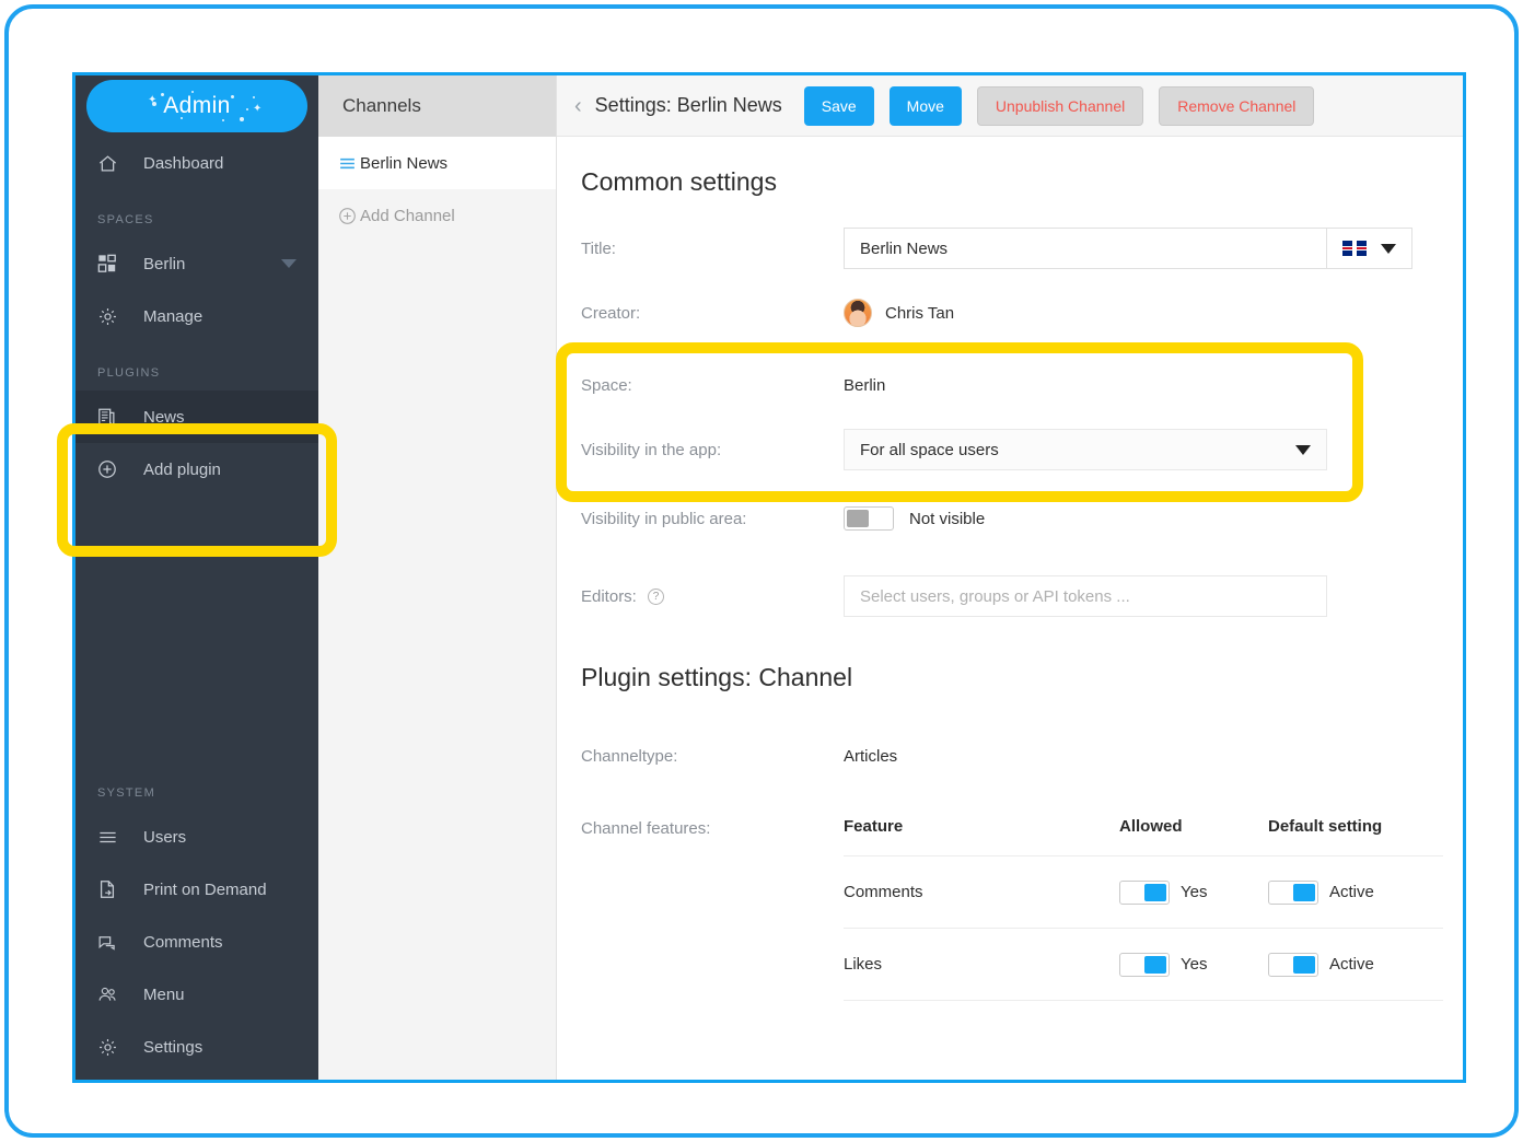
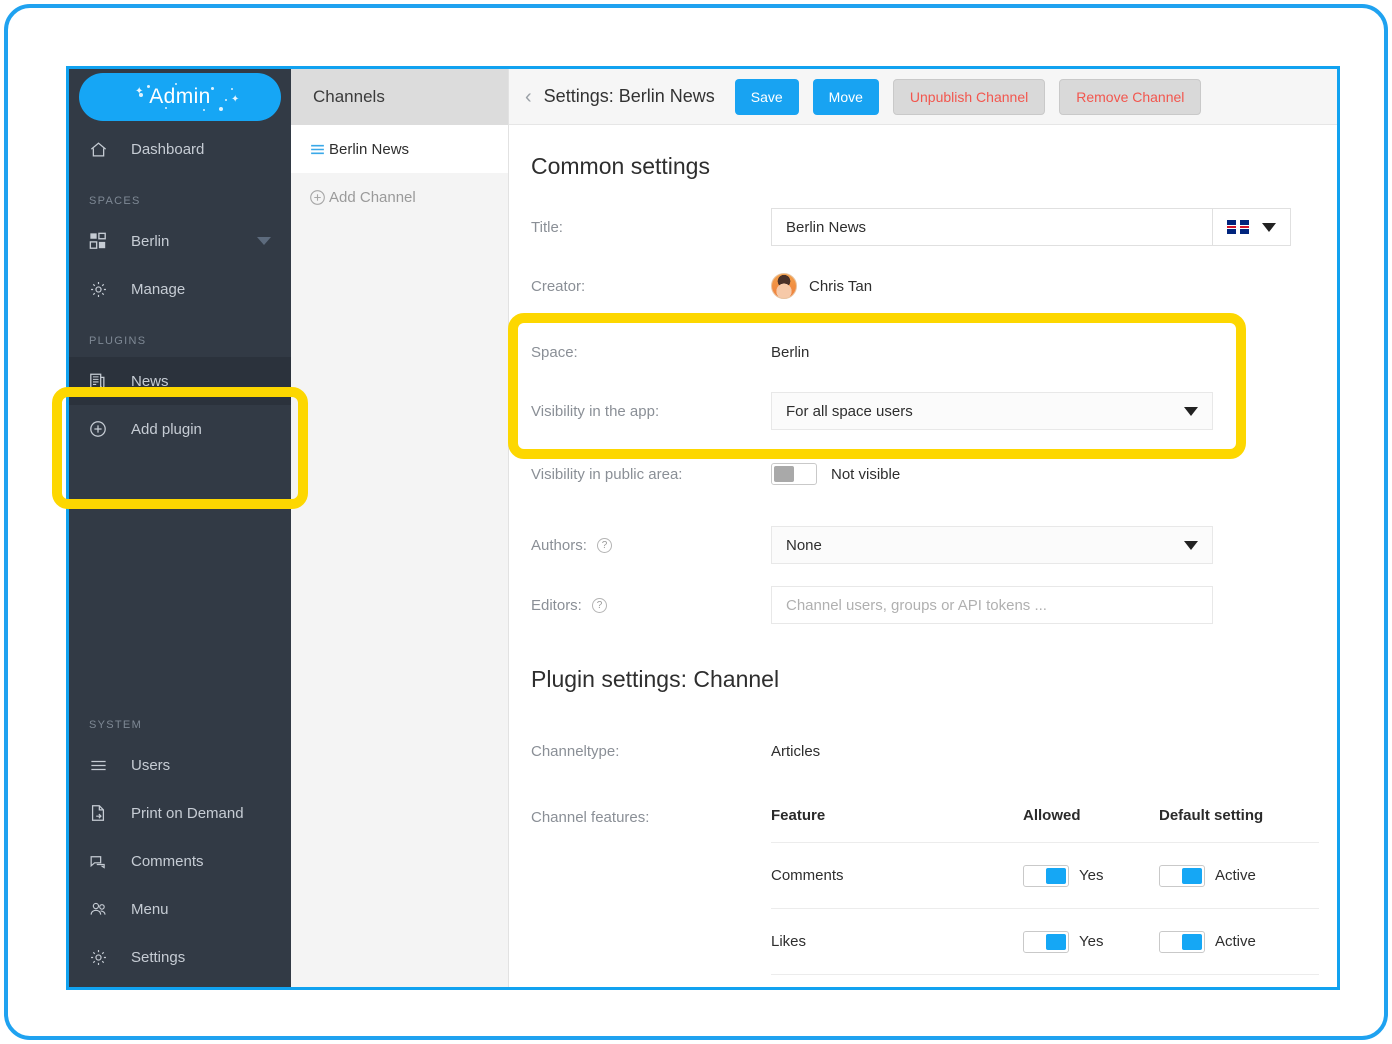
  ✦
  ✦
  Admin
  Dashboard
  SPACES
  Berlin
  Manage
  PLUGINS
  News
  Add plugin
  SYSTEM
  Users
  Print on Demand
  Comments
  Menu
  Settings
  Channels
  Berlin News
  Add Channel
  ‹
  Settings: Berlin News
  Save
  Move
  Unpublish Channel
  Remove Channel
  Common settings
  Title:
  Berlin News
  Creator:
  Chris Tan
  Space:
  Berlin
  Visibility in the app:
  For all space users
  Visibility in public area:
  Not visible
+ Authors: ?
+ None
  Editors: ?
- Select users, groups or API tokens ...
+ Channel users, groups or API tokens ...
  Plugin settings: Channel
  Channeltype:
  Articles
  Channel features:
  Feature
  Allowed
  Default setting
  Comments
  Yes
  Active
  Likes
  Yes
  Active
